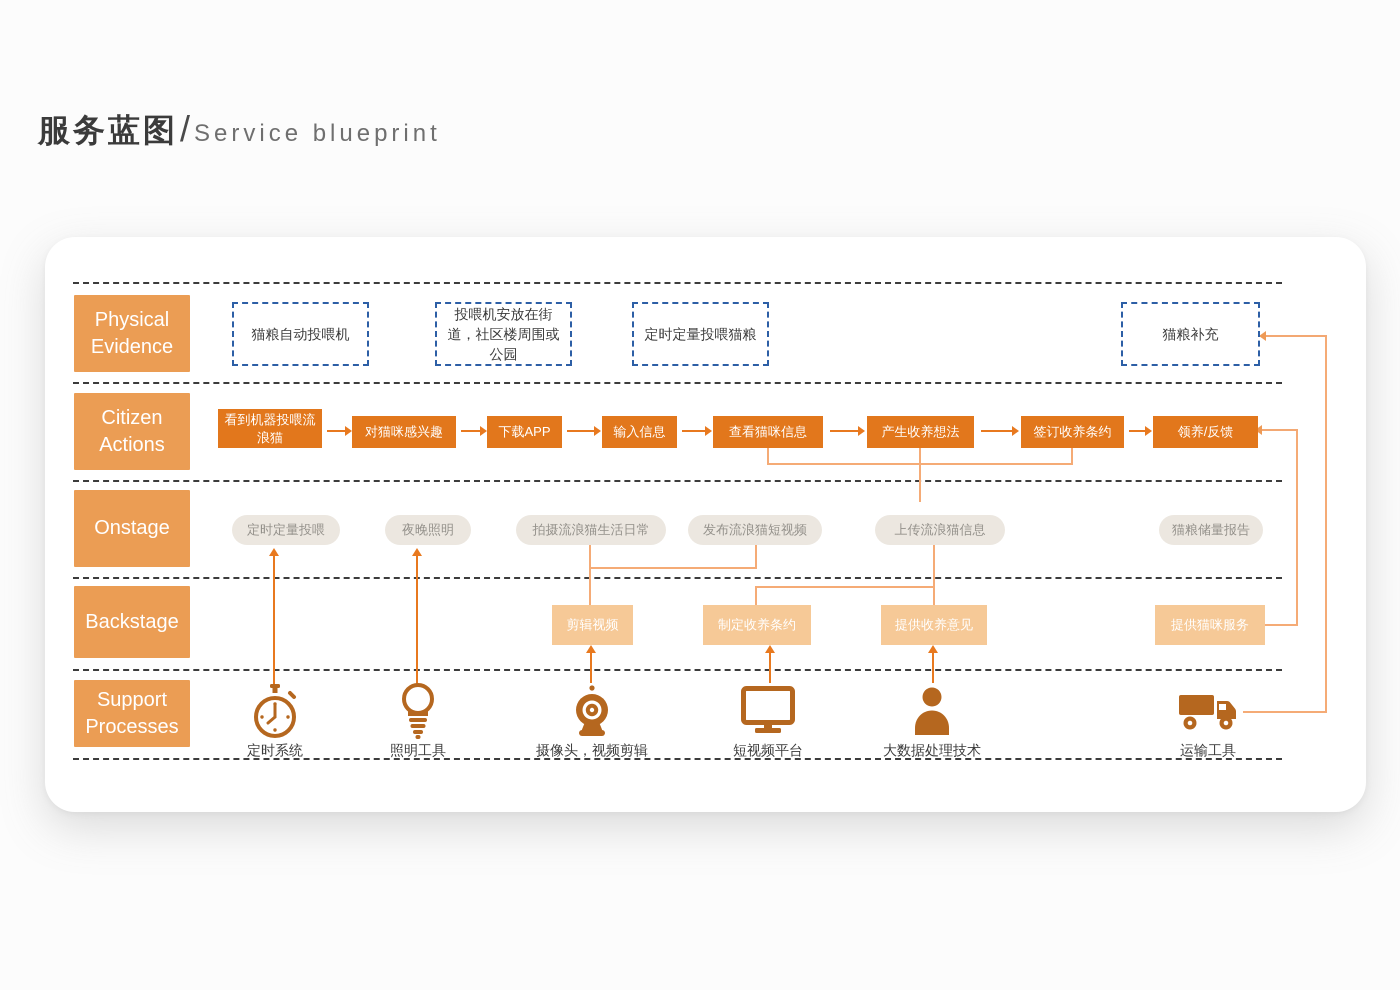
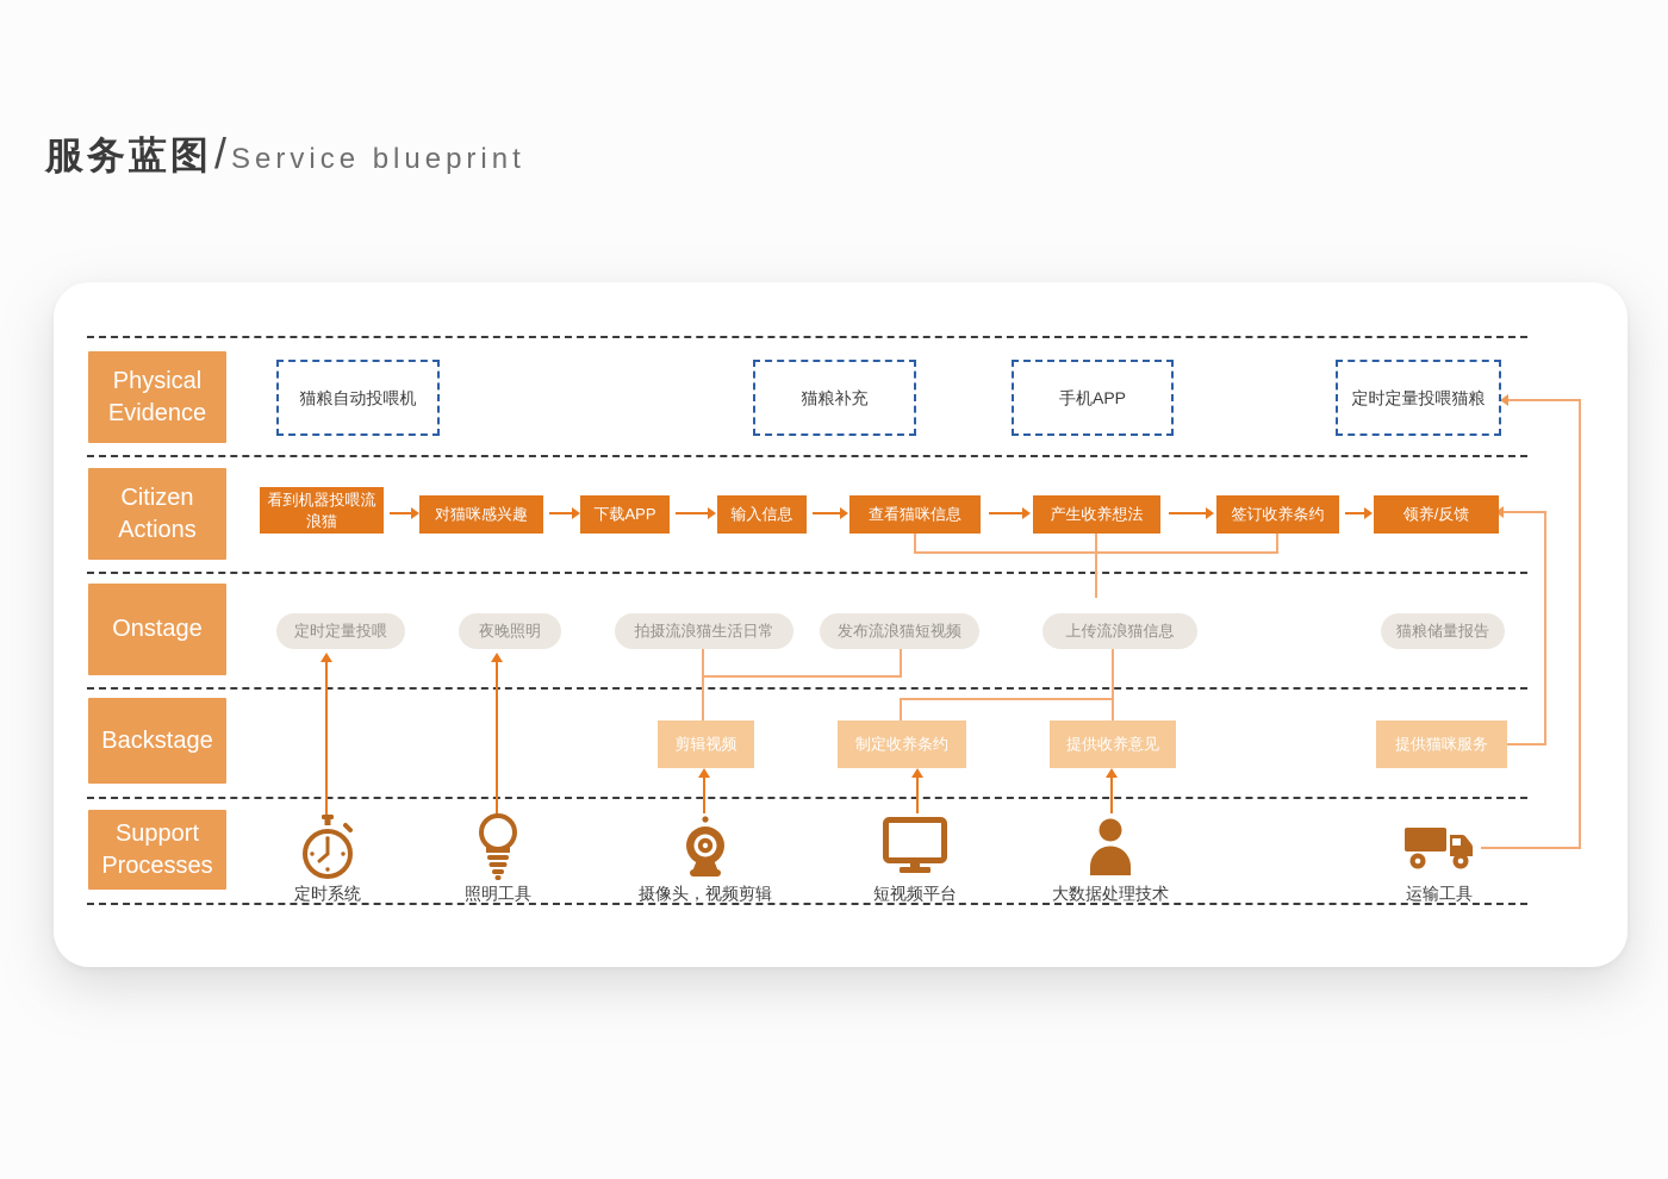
  服务蓝图
  /
  Service blueprint
  Physical
  Evidence
  Citizen
  Actions
  Onstage
  Backstage
  Support
  Processes
  猫粮自动投喂机
- 投喂机安放在街道，社区楼周围或公园
- 定时定量投喂猫粮
+ 猫粮补充
+ 手机APP
- 猫粮补充
+ 定时定量投喂猫粮
  看到机器投喂流浪猫
  对猫咪感兴趣
  下载APP
  输入信息
  查看猫咪信息
  产生收养想法
  签订收养条约
  领养/反馈
  定时定量投喂
  夜晚照明
  拍摄流浪猫生活日常
  发布流浪猫短视频
  上传流浪猫信息
  猫粮储量报告
  剪辑视频
  制定收养条约
  提供收养意见
  提供猫咪服务
  定时系统
  照明工具
  摄像头，视频剪辑
  短视频平台
  大数据处理技术
  运输工具
